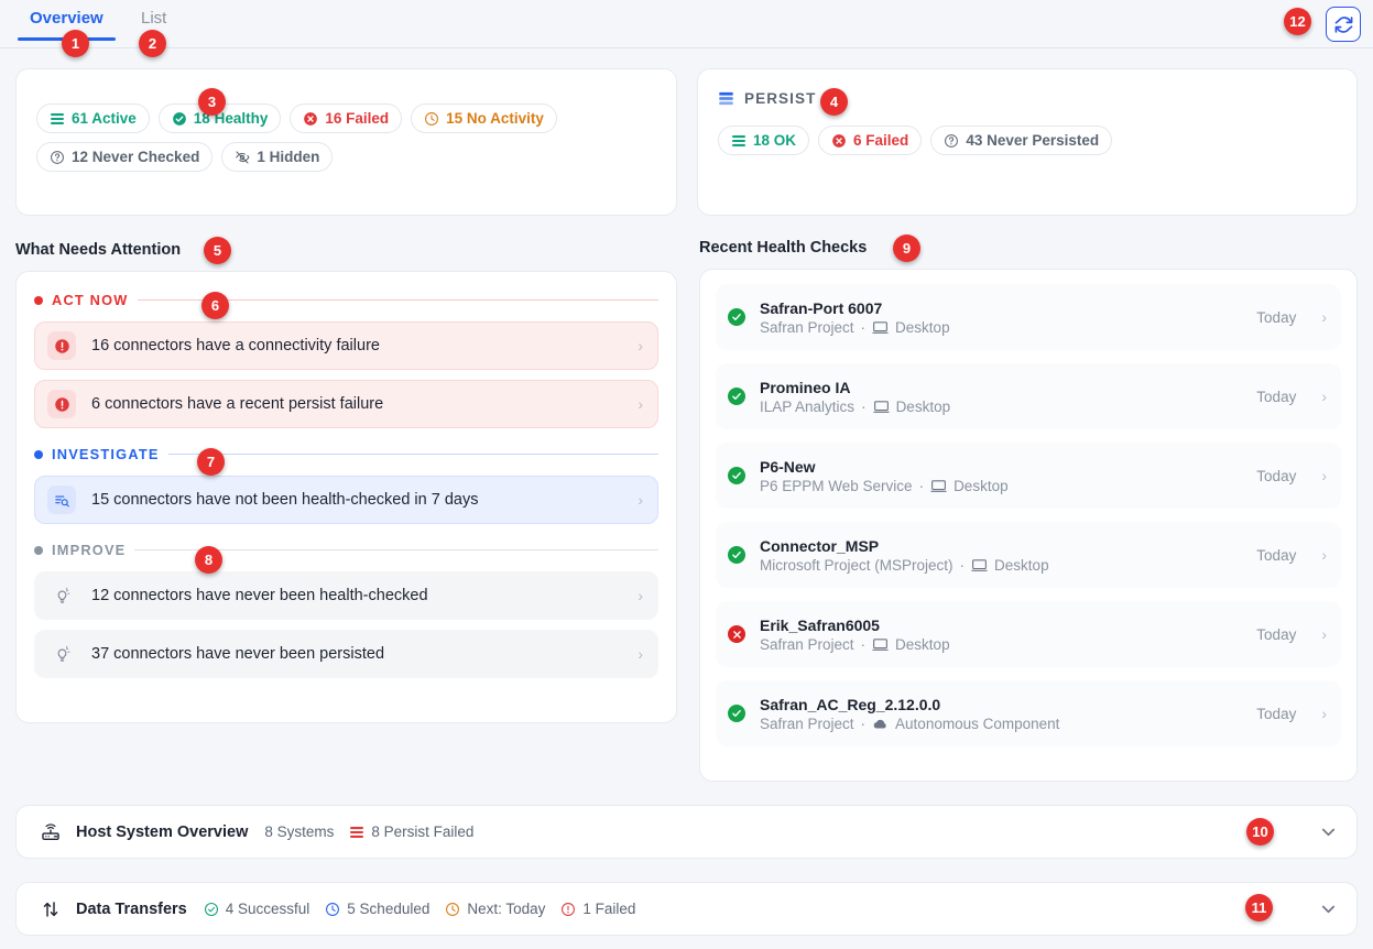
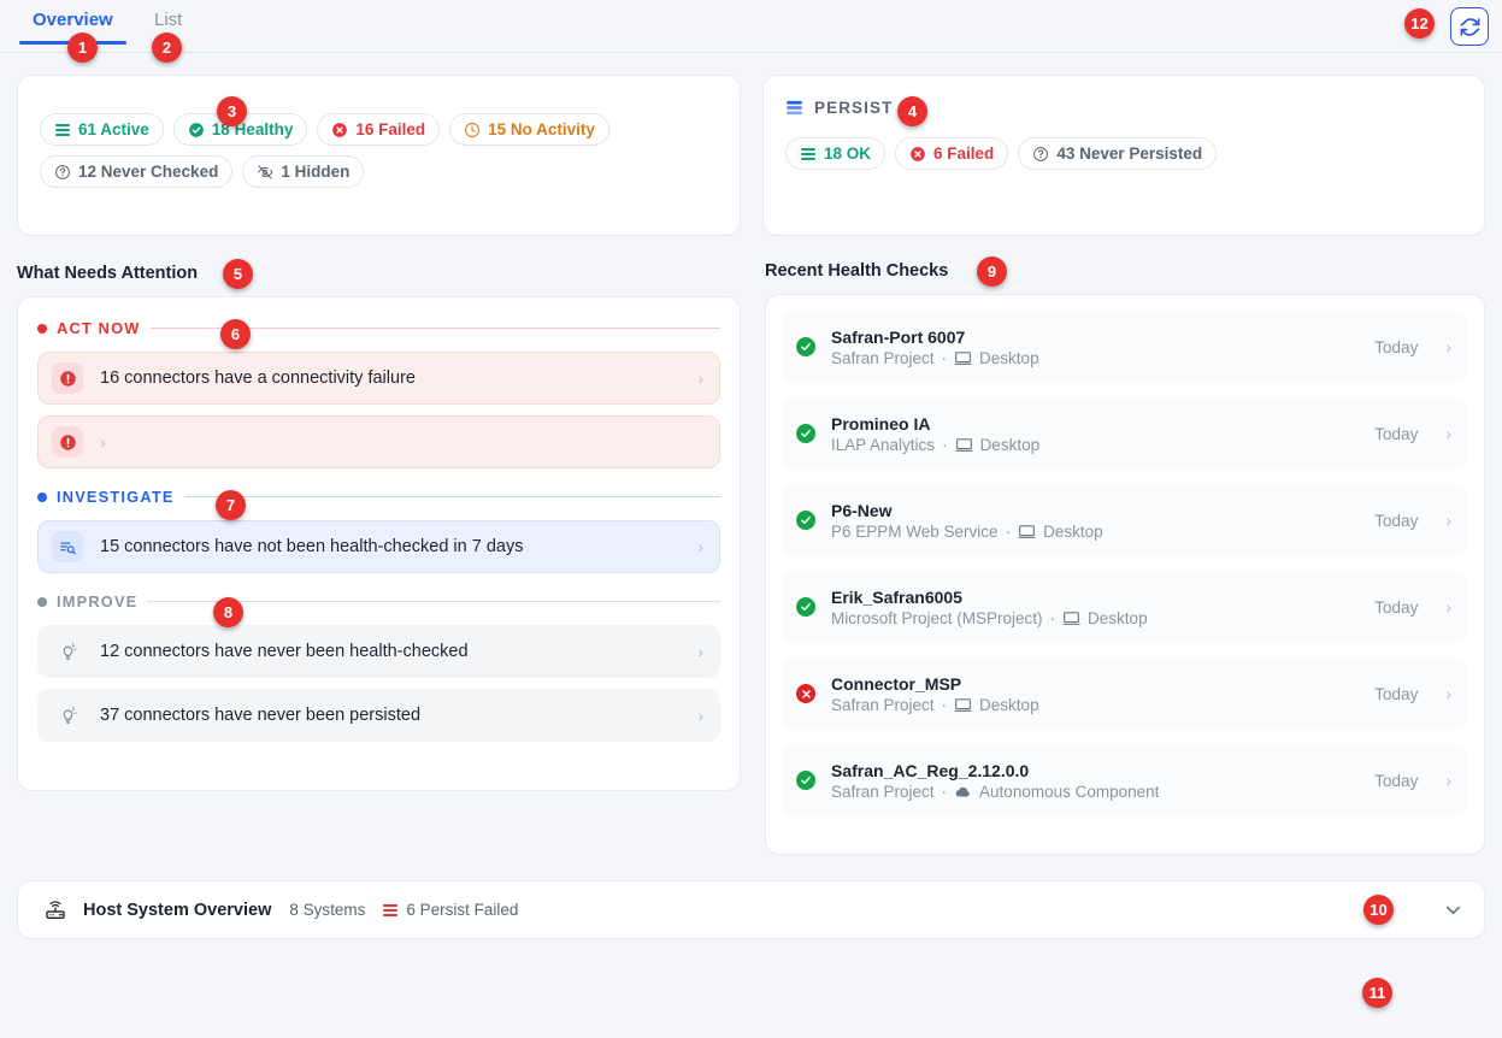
  Overview
  List
  61 Active
  18 Healthy
  16 Failed
  15 No Activity
  12 Never Checked
  1 Hidden
  PERSIST
  18 OK
  6 Failed
  43 Never Persisted
  What Needs Attention
  Recent Health Checks
  ACT NOW
  16 connectors have a connectivity failure
  ›
- 6 connectors have a recent persist failure
  ›
  INVESTIGATE
  15 connectors have not been health-checked in 7 days
  ›
  IMPROVE
  12 connectors have never been health-checked
  ›
  37 connectors have never been persisted
  ›
  Safran-Port 6007
  Safran Project
  ·
  Desktop
  Today
  ›
  Promineo IA
  ILAP Analytics
  ·
  Desktop
  Today
  ›
  P6-New
  P6 EPPM Web Service
  ·
  Desktop
  Today
  ›
- Connector_MSP
+ Erik_Safran6005
  Microsoft Project (MSProject)
  ·
  Desktop
  Today
  ›
- Erik_Safran6005
+ Connector_MSP
  Safran Project
  ·
  Desktop
  Today
  ›
  Safran_AC_Reg_2.12.0.0
  Safran Project
  ·
  Autonomous Component
  Today
  ›
  Host System Overview
  8 Systems
- 8 Persist Failed
+ 6 Persist Failed
- Data Transfers
- 4 Successful
- 5 Scheduled
- Next: Today
- 1 Failed
  1
  2
  3
  4
  5
  6
  7
  8
  9
  10
  11
  12
